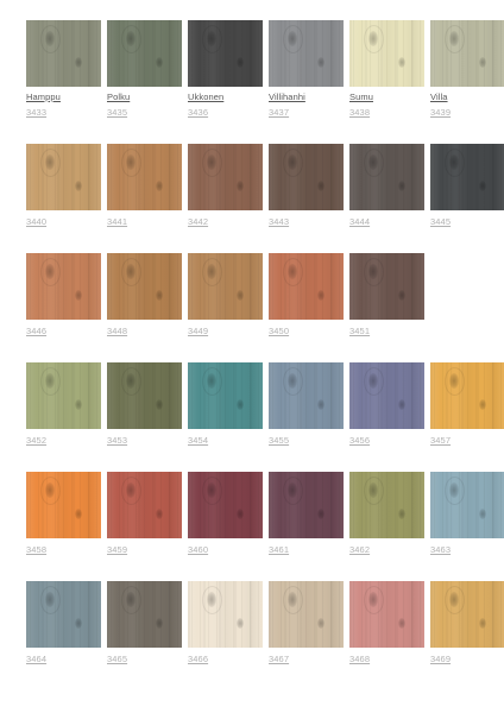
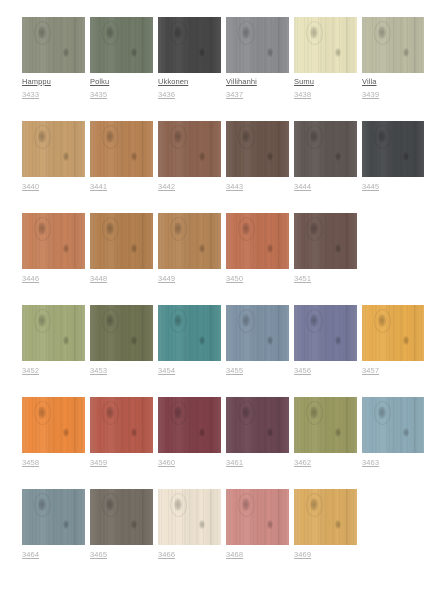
  Hamppu
  3433
  Polku
  3435
  Ukkonen
  3436
  Villihanhi
  3437
  Sumu
  3438
  Villa
  3439
  3440
  3441
  3442
  3443
  3444
  3445
  3446
  3448
  3449
  3450
  3451
  3452
  3453
  3454
  3455
  3456
  3457
  3458
  3459
  3460
  3461
  3462
  3463
  3464
  3465
  3466
- 3467
  3468
  3469
